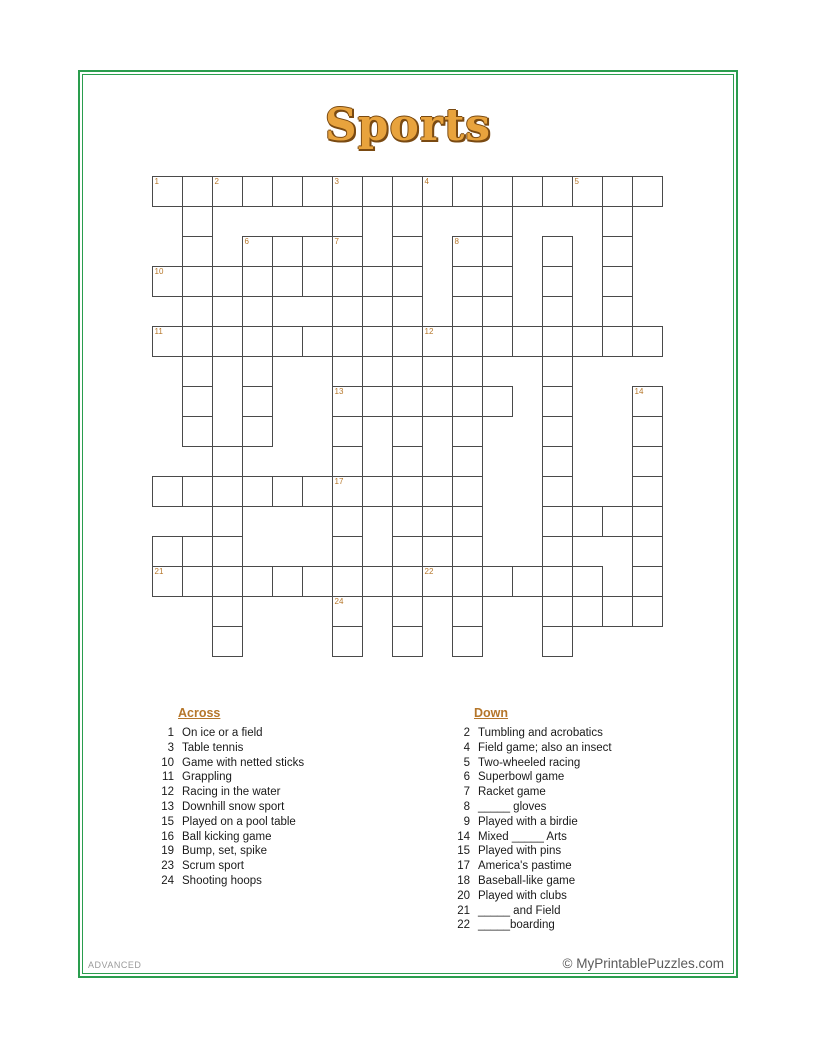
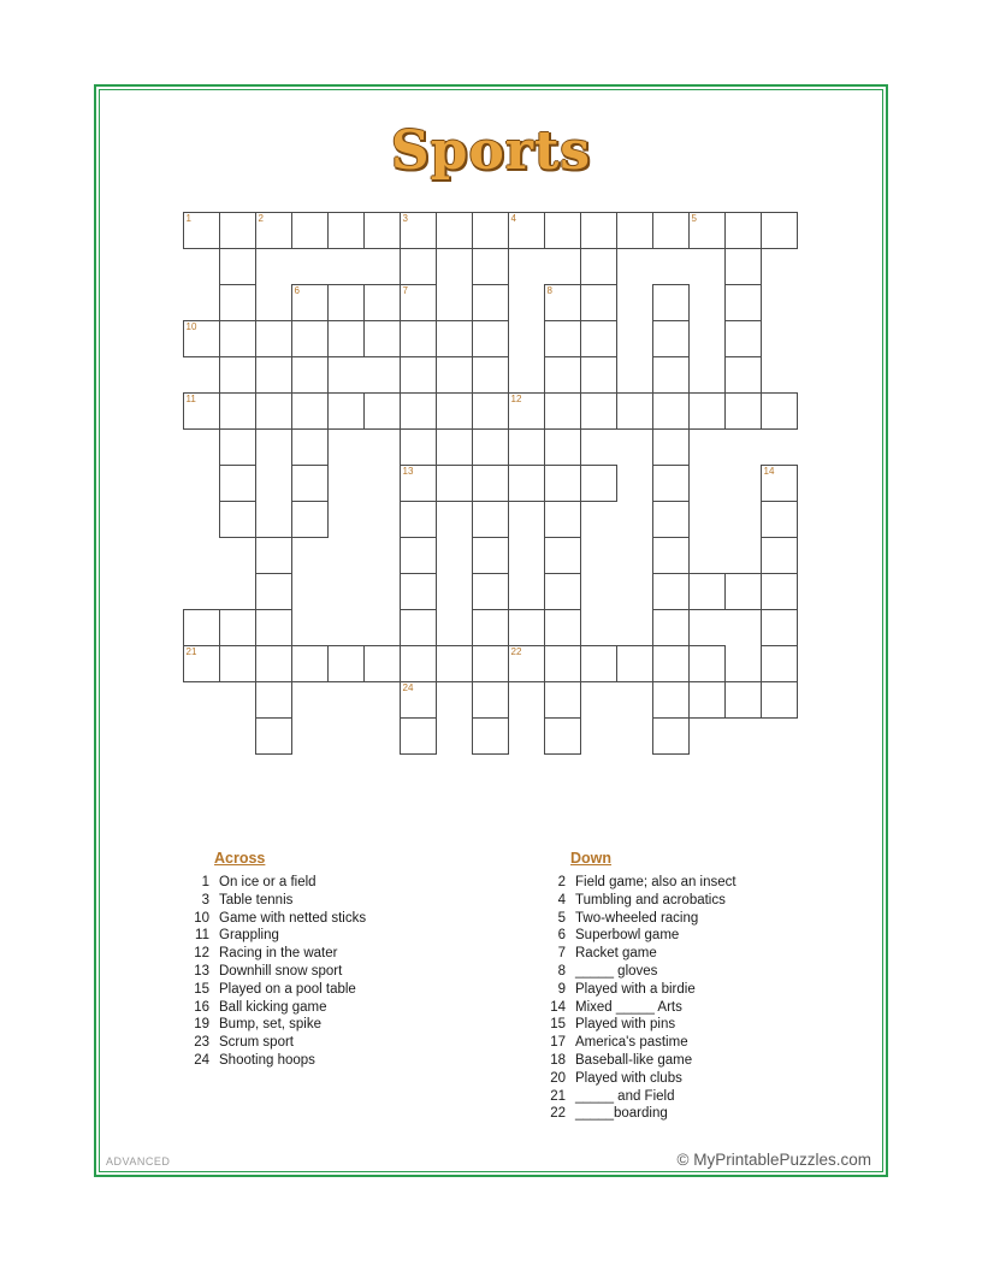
  Sports
  1		2				3			4					5
  			6			7				8
  10
  11									12
  						13										14
- 						17
  21									22
  						24
  Across
  1
  On ice or a field
  3
  Table tennis
  10
  Game with netted sticks
  11
  Grappling
  12
  Racing in the water
  13
  Downhill snow sport
  15
  Played on a pool table
  16
  Ball kicking game
  19
  Bump, set, spike
  23
  Scrum sport
  24
  Shooting hoops
  Down
  2
- Tumbling and acrobatics
+ Field game; also an insect
  4
- Field game; also an insect
+ Tumbling and acrobatics
  5
  Two-wheeled racing
  6
  Superbowl game
  7
  Racket game
  8
  _____ gloves
  9
  Played with a birdie
  14
  Mixed _____ Arts
  15
  Played with pins
  17
  America's pastime
  18
  Baseball-like game
  20
  Played with clubs
  21
  _____ and Field
  22
  _____boarding
  ADVANCED
  © MyPrintablePuzzles.com
